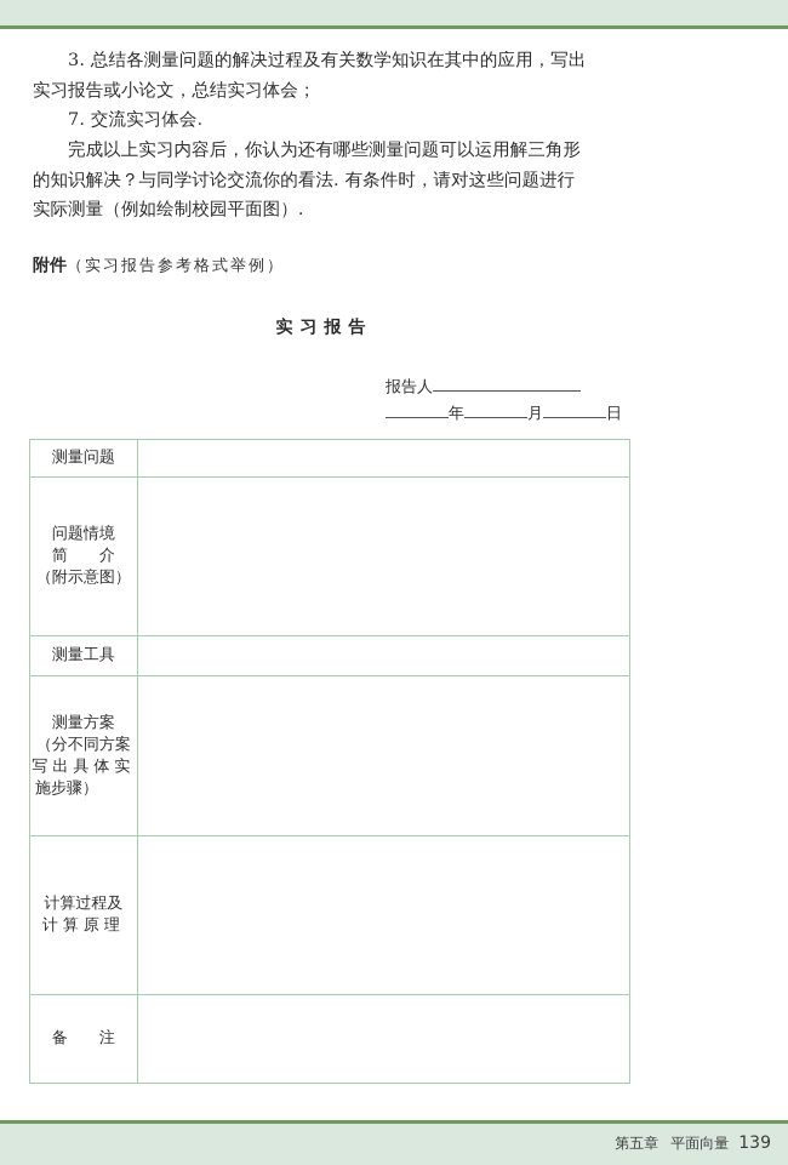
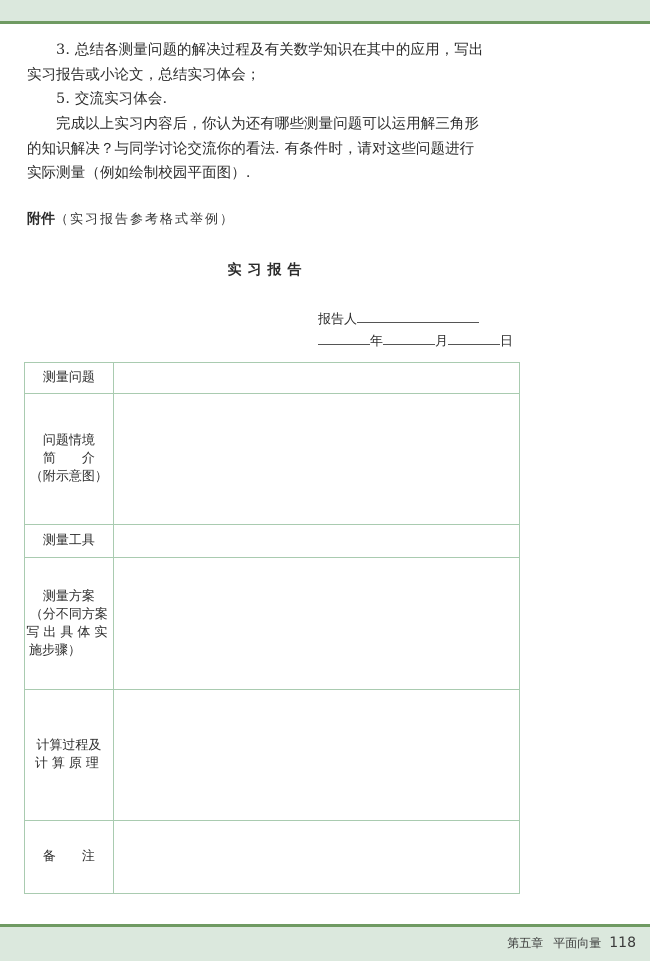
  3. 总结各测量问题的解决过程及有关数学知识在其中的应用，写出
  实习报告或小论文，总结实习体会；
- 7. 交流实习体会.
+ 5. 交流实习体会.
  完成以上实习内容后，你认为还有哪些测量问题可以运用解三角形
  的知识解决？与同学讨论交流你的看法. 有条件时，请对这些问题进行
  实际测量（例如绘制校园平面图）.
  附件（实习报告参考格式举例）
  实习报告
  报告人
  年 月 日
  测量问题
  问题情境 简 介 （附示意图）
  测量工具
  测量方案 （分不同方案 写出具体实 施步骤）
  计算过程及 计算原理
  备 注
- 第五章 平面向量 139
+ 第五章 平面向量 118
